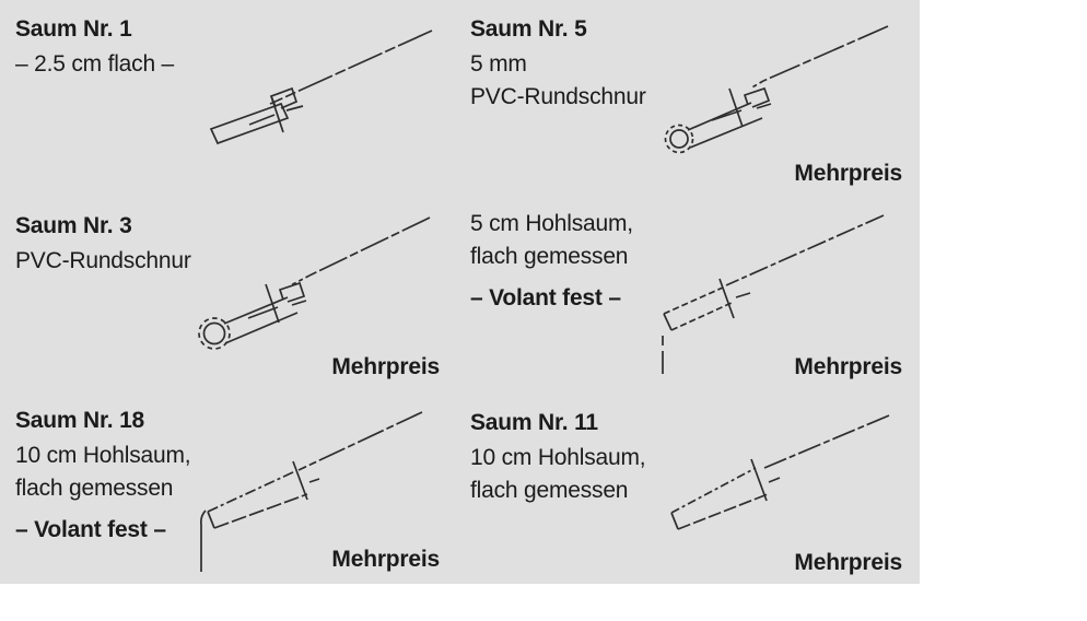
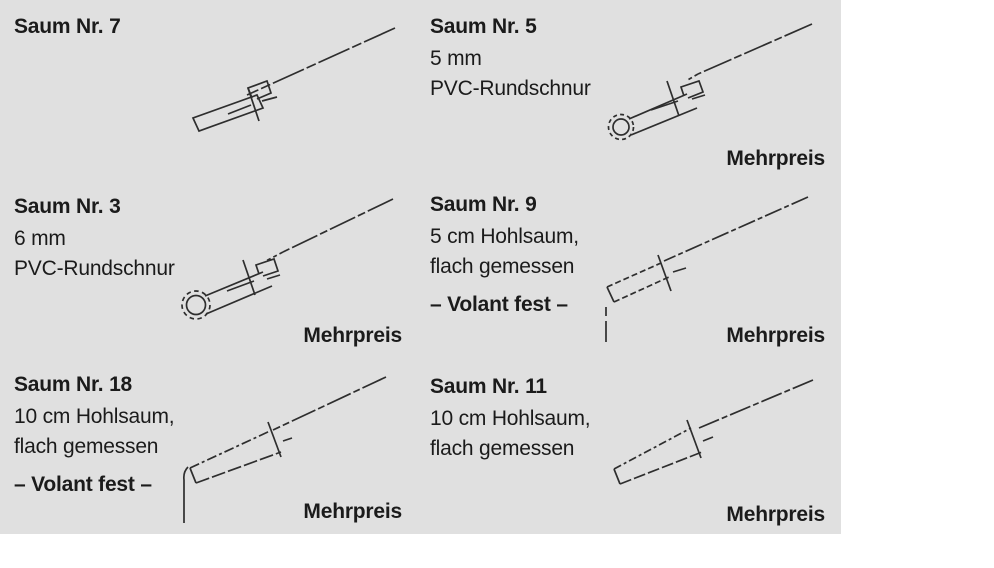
- Saum Nr. 1
+ Saum Nr. 7
- – 2.5 cm flach –
  Saum Nr. 5
  5 mm
  PVC-Rundschnur
  Saum Nr. 3
+ 6 mm
  PVC-Rundschnur
+ Saum Nr. 9
  5 cm Hohlsaum,
  flach gemessen
  – Volant fest –
  Saum Nr. 18
  10 cm Hohlsaum,
  flach gemessen
  – Volant fest –
  Saum Nr. 11
  10 cm Hohlsaum,
  flach gemessen
  Mehrpreis
  Mehrpreis
  Mehrpreis
  Mehrpreis
  Mehrpreis
